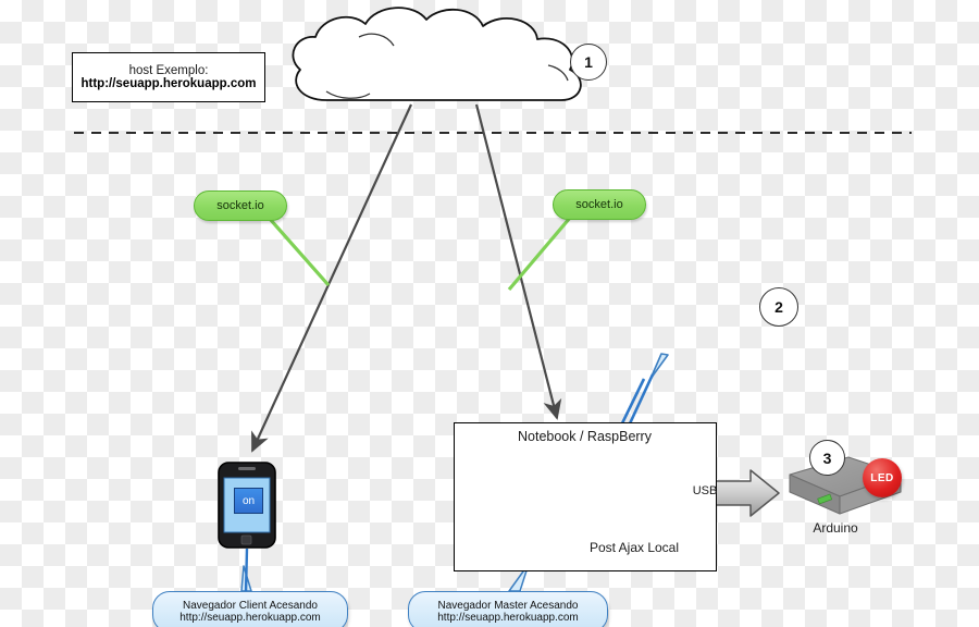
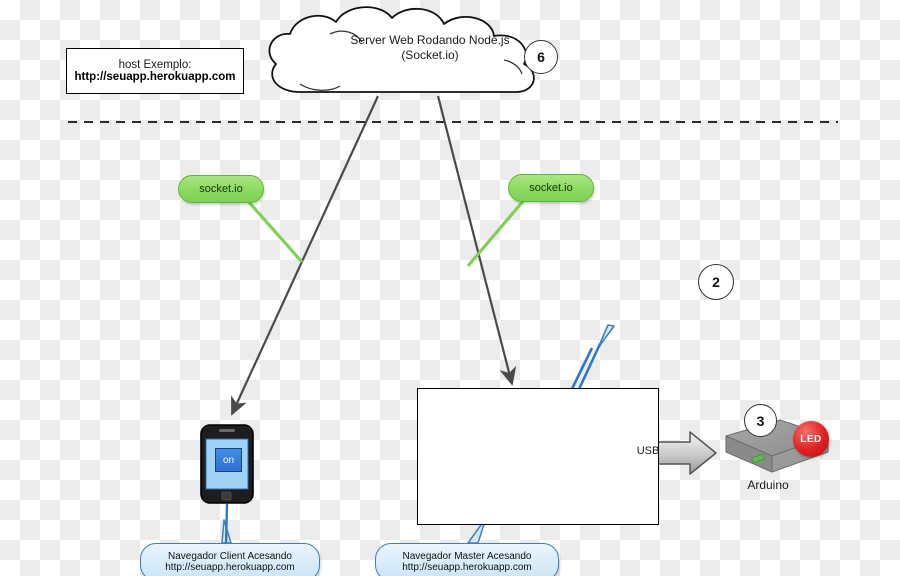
  host Exemplo:
  http://seuapp.herokuapp.com
+ Server Web Rodando Node.js
+ (Socket.io)
- 1
+ 6
  2
  3
  socket.io
  socket.io
- Notebook / RaspBerry
- Post Ajax Local
  USB
  Arduino
  LED
  on
  Navegador Client Acesando
  http://seuapp.herokuapp.com
  Navegador Master Acesando
  http://seuapp.herokuapp.com
